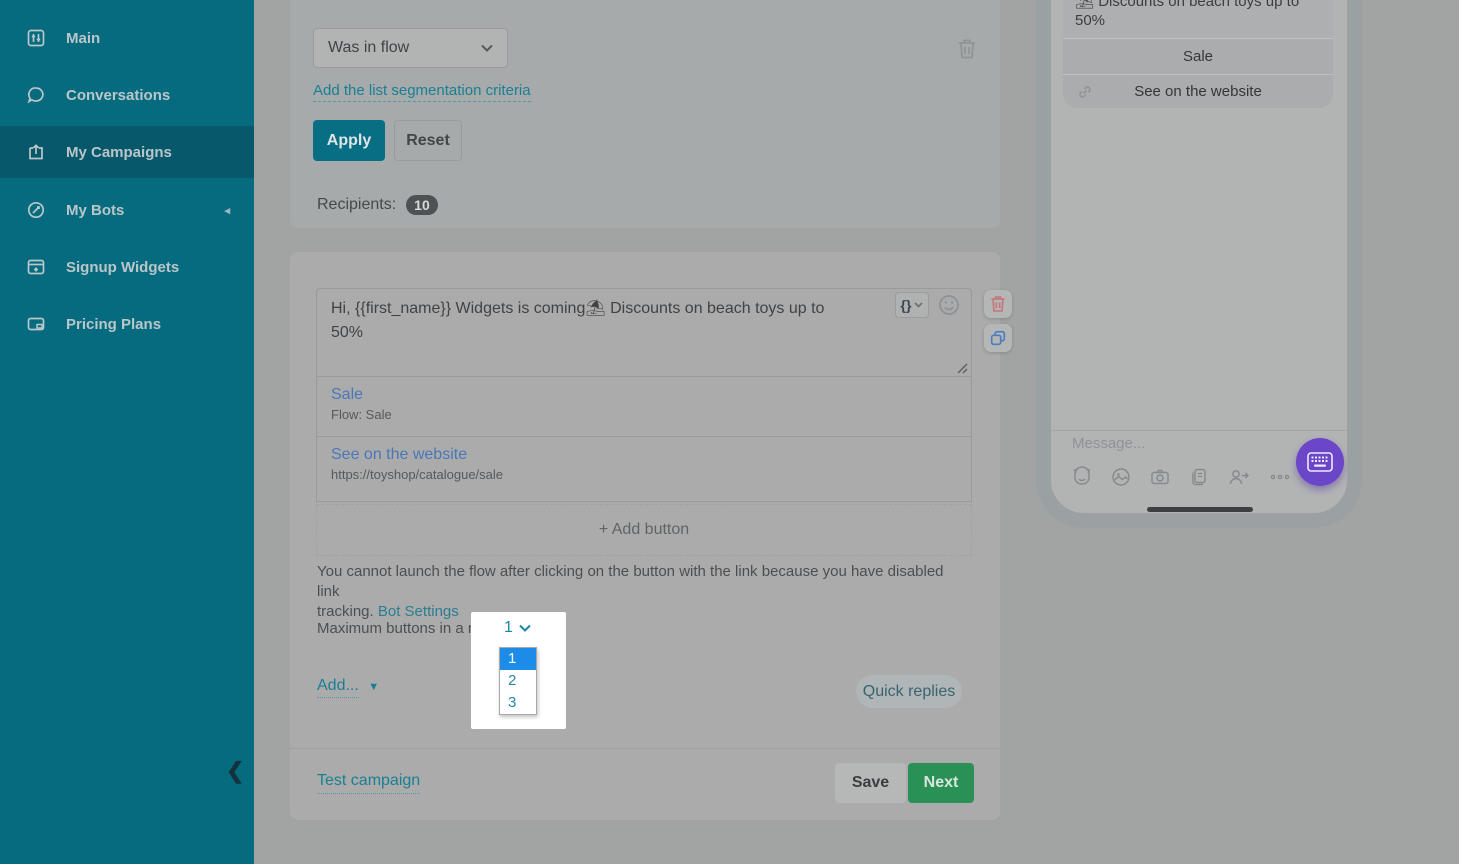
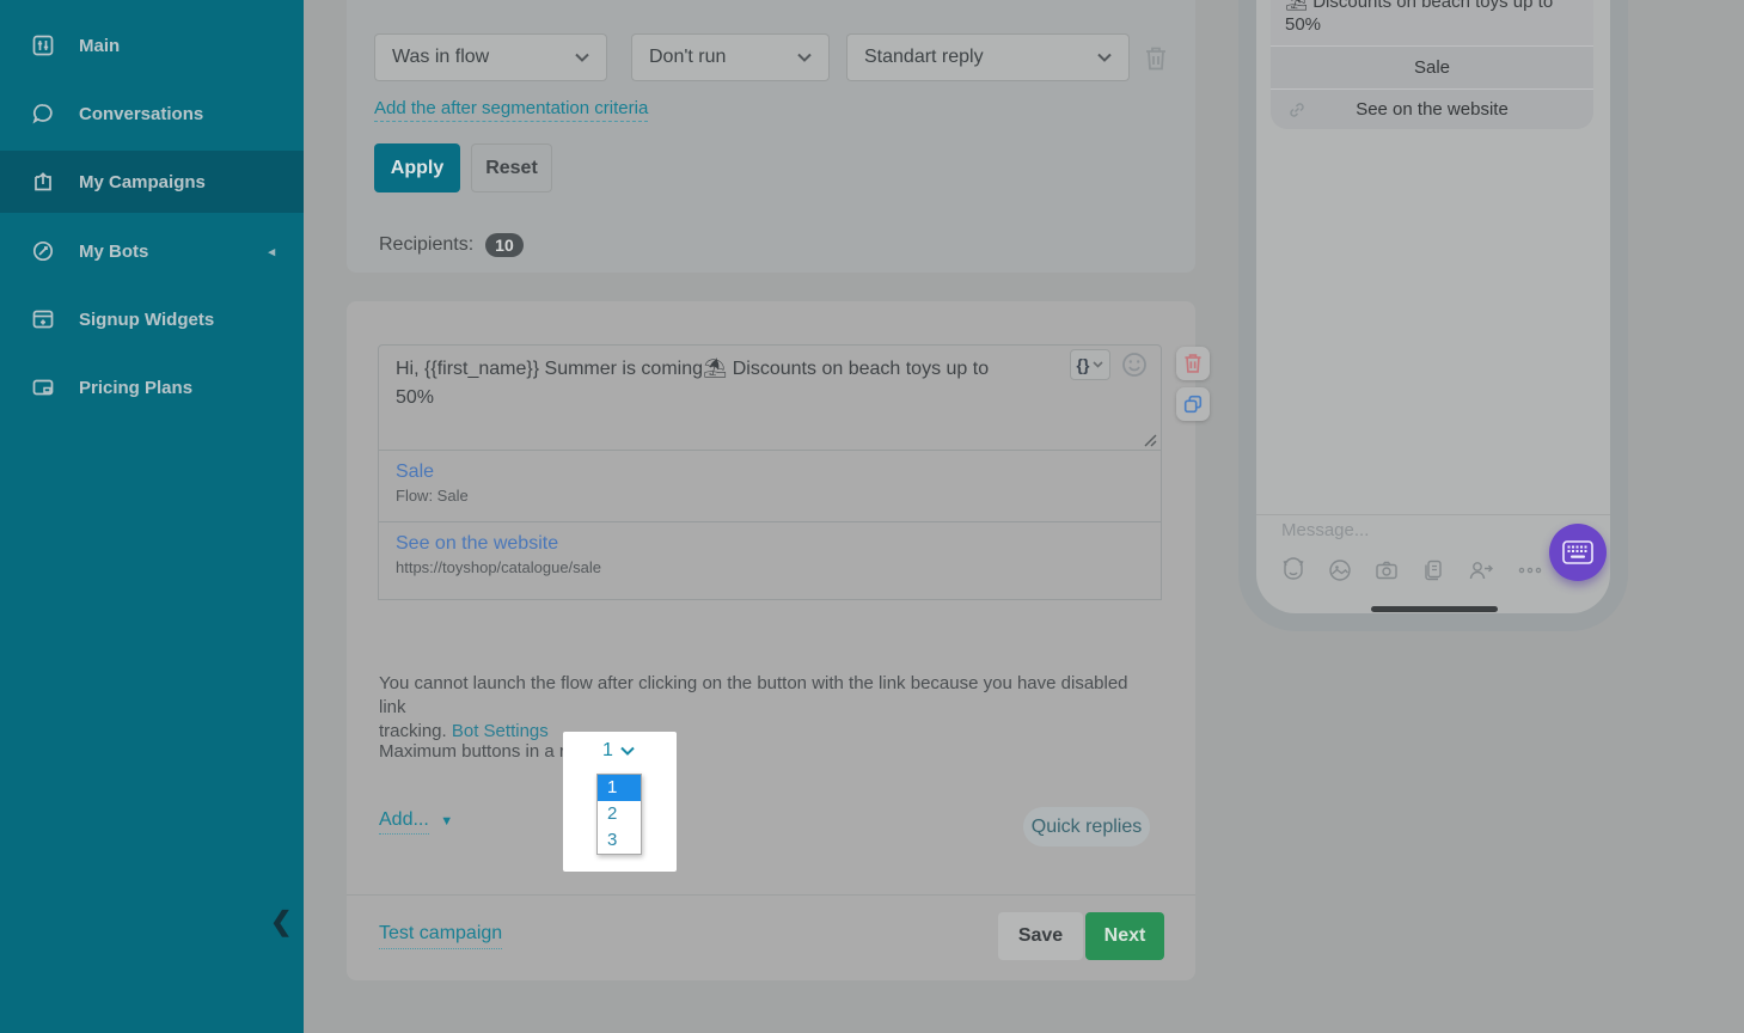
  Main
  Conversations
  My Campaigns
  My Bots
  ◂
  Signup Widgets
  Pricing Plans
  ❮
  Was in flow
+ Don't run
+ Standart reply
- Add the list segmentation criteria
+ Add the after segmentation criteria
  Apply
  Reset
  Recipients:
  10
- Hi, {{first_name}} Widgets is coming⛱ Discounts on beach toys up to
+ Hi, {{first_name}} Summer is coming⛱ Discounts on beach toys up to
  50%
  {}
  Sale
  Flow: Sale
  See on the website
  https://toyshop/catalogue/sale
- + Add button
  You cannot launch the flow after clicking on the button with the link because you have disabled link
  tracking. Bot Settings
  Maximum buttons in a
  Add... ▼
  Quick replies
  Test campaign
  Save
  Next
  1
  1
  2
  3
  ⛱ Discounts on beach toys up to
  50%
  Sale
  See on the website
  Message...
